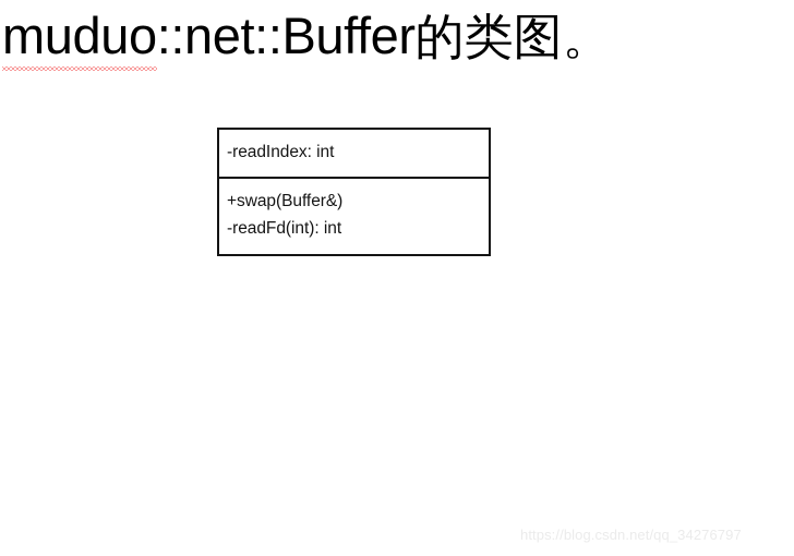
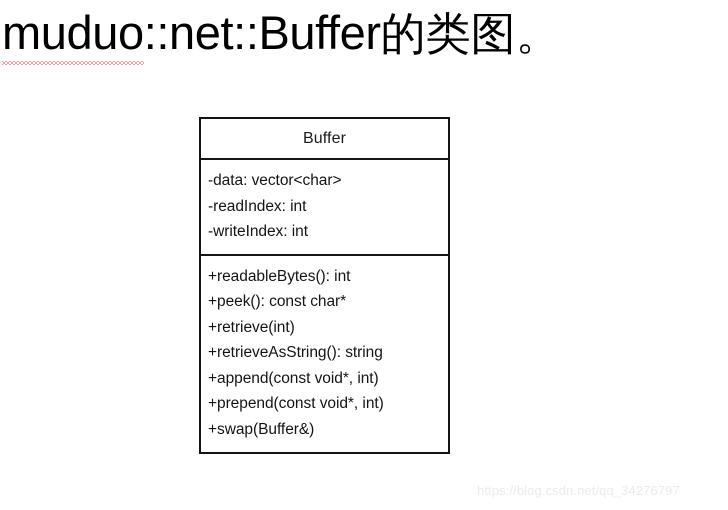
  muduo::net::Buffer的类图。
+ Buffer
+ -data: vector<char>
  -readIndex: int
+ -writeIndex: int
+ +readableBytes(): int
+ +peek(): const char*
+ +retrieve(int)
+ +retrieveAsString(): string
+ +append(const void*, int)
+ +prepend(const void*, int)
  +swap(Buffer&)
- -readFd(int): int
